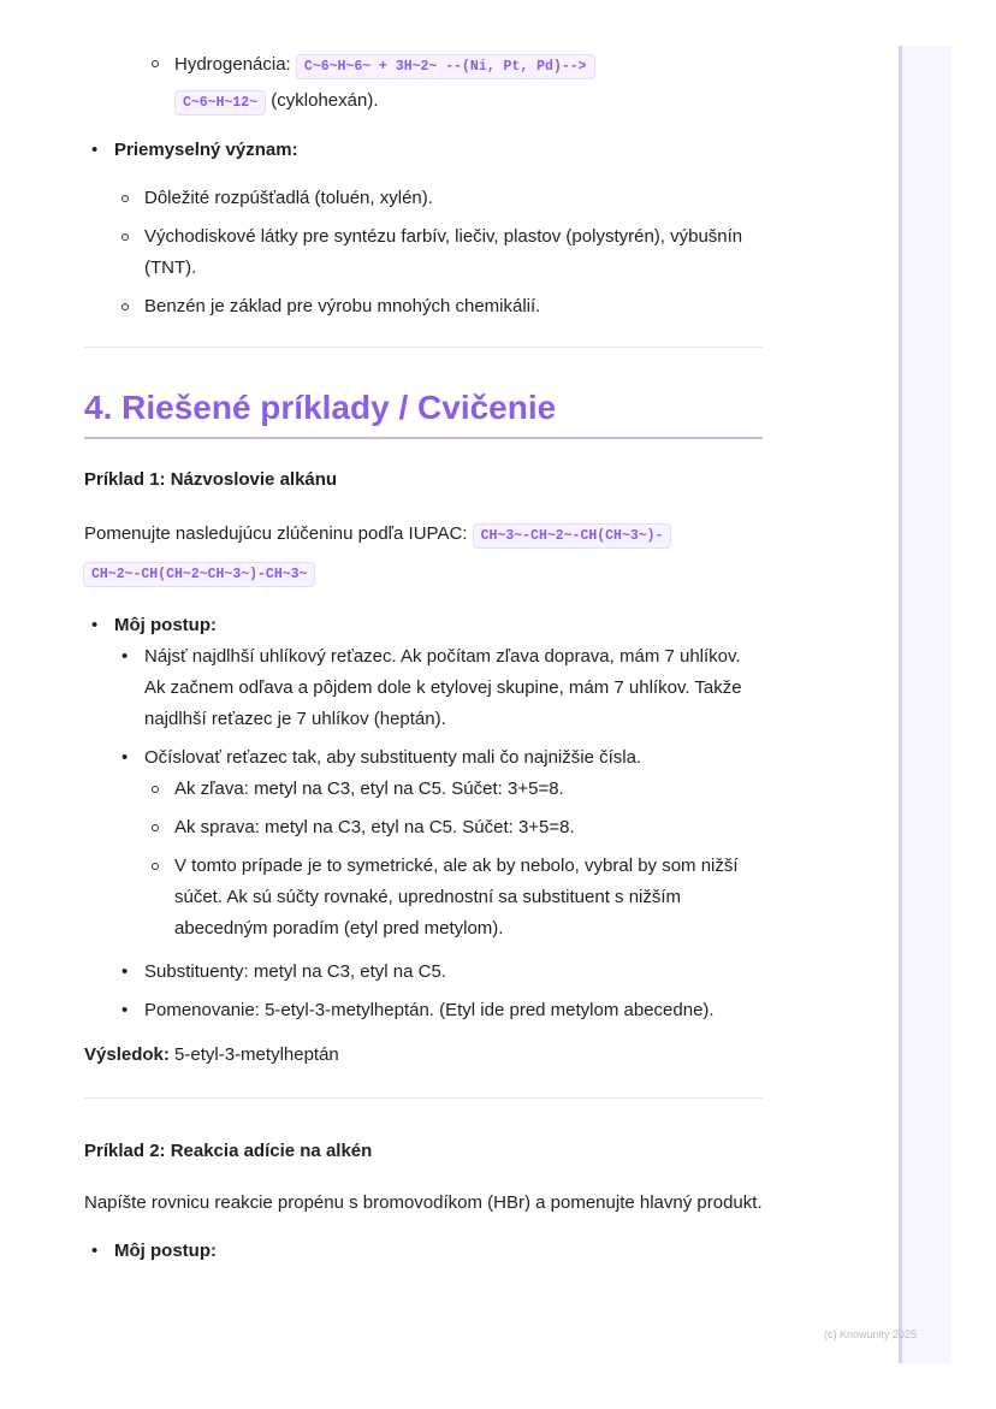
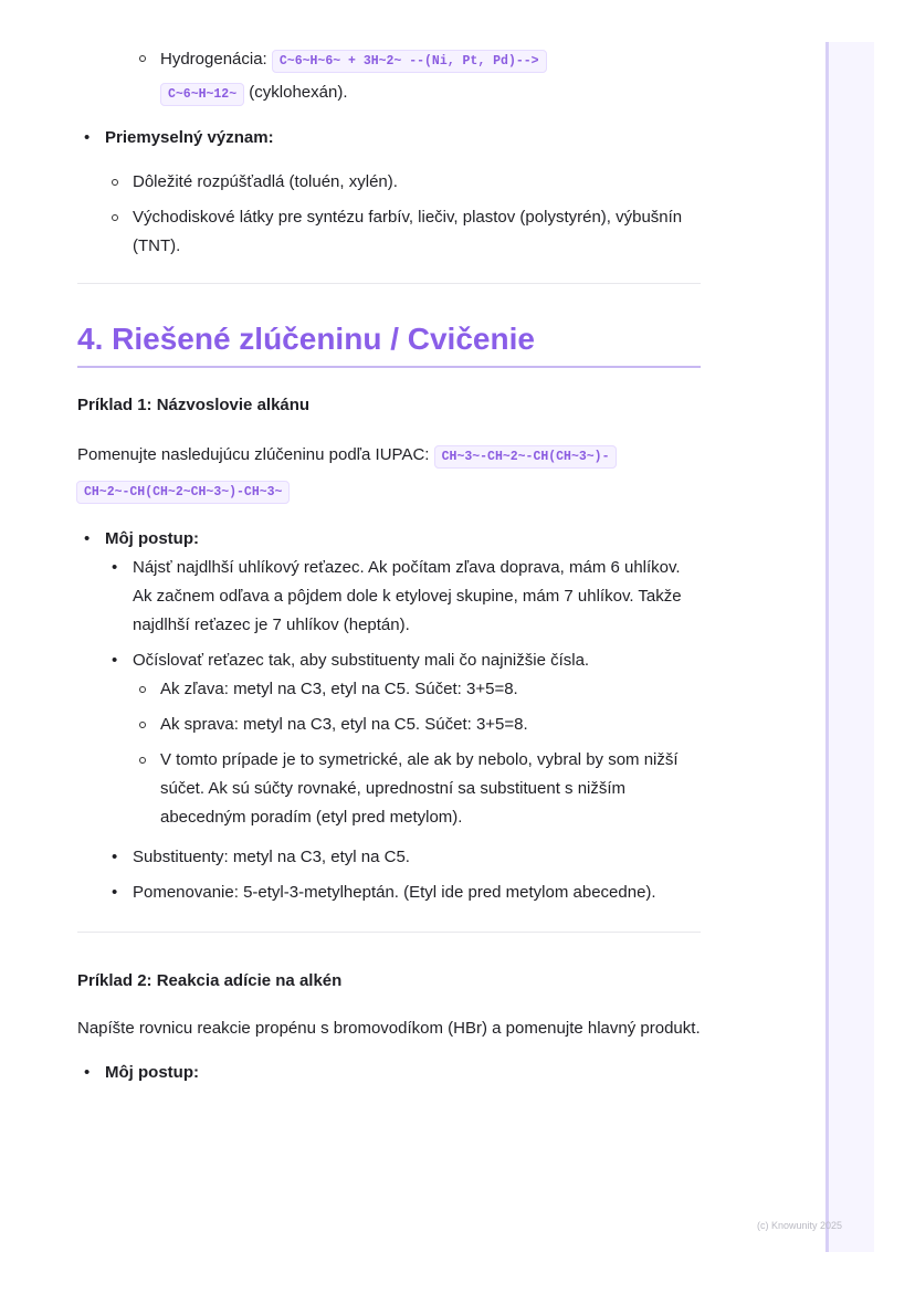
  Hydrogenácia: C~6~H~6~ + 3H~2~ --(Ni, Pt, Pd)-->
  C~6~H~12~ (cyklohexán).
  Priemyselný význam:
  Dôležité rozpúšťadlá (toluén, xylén).
  Východiskové látky pre syntézu farbív, liečiv, plastov (polystyrén), výbušnín (TNT).
- Benzén je základ pre výrobu mnohých chemikálií.
- 4. Riešené príklady / Cvičenie
+ 4. Riešené zlúčeninu / Cvičenie
  Príklad 1: Názvoslovie alkánu
  Pomenujte nasledujúcu zlúčeninu podľa IUPAC: CH~3~-CH~2~-CH(CH~3~)-
  CH~2~-CH(CH~2~CH~3~)-CH~3~
  Môj postup:
- Nájsť najdlhší uhlíkový reťazec. Ak počítam zľava doprava, mám 7 uhlíkov. Ak začnem odľava a pôjdem dole k etylovej skupine, mám 7 uhlíkov. Takže najdlhší reťazec je 7 uhlíkov (heptán).
+ Nájsť najdlhší uhlíkový reťazec. Ak počítam zľava doprava, mám 6 uhlíkov. Ak začnem odľava a pôjdem dole k etylovej skupine, mám 7 uhlíkov. Takže najdlhší reťazec je 7 uhlíkov (heptán).
  Očíslovať reťazec tak, aby substituenty mali čo najnižšie čísla.
  Ak zľava: metyl na C3, etyl na C5. Súčet: 3+5=8.
  Ak sprava: metyl na C3, etyl na C5. Súčet: 3+5=8.
  V tomto prípade je to symetrické, ale ak by nebolo, vybral by som nižší súčet. Ak sú súčty rovnaké, uprednostní sa substituent s nižším abecedným poradím (etyl pred metylom).
  Substituenty: metyl na C3, etyl na C5.
  Pomenovanie: 5-etyl-3-metylheptán. (Etyl ide pred metylom abecedne).
- Výsledok: 5-etyl-3-metylheptán
  Príklad 2: Reakcia adície na alkén
  Napíšte rovnicu reakcie propénu s bromovodíkom (HBr) a pomenujte hlavný produkt.
  Môj postup:
  (c) Knowunity 2025
